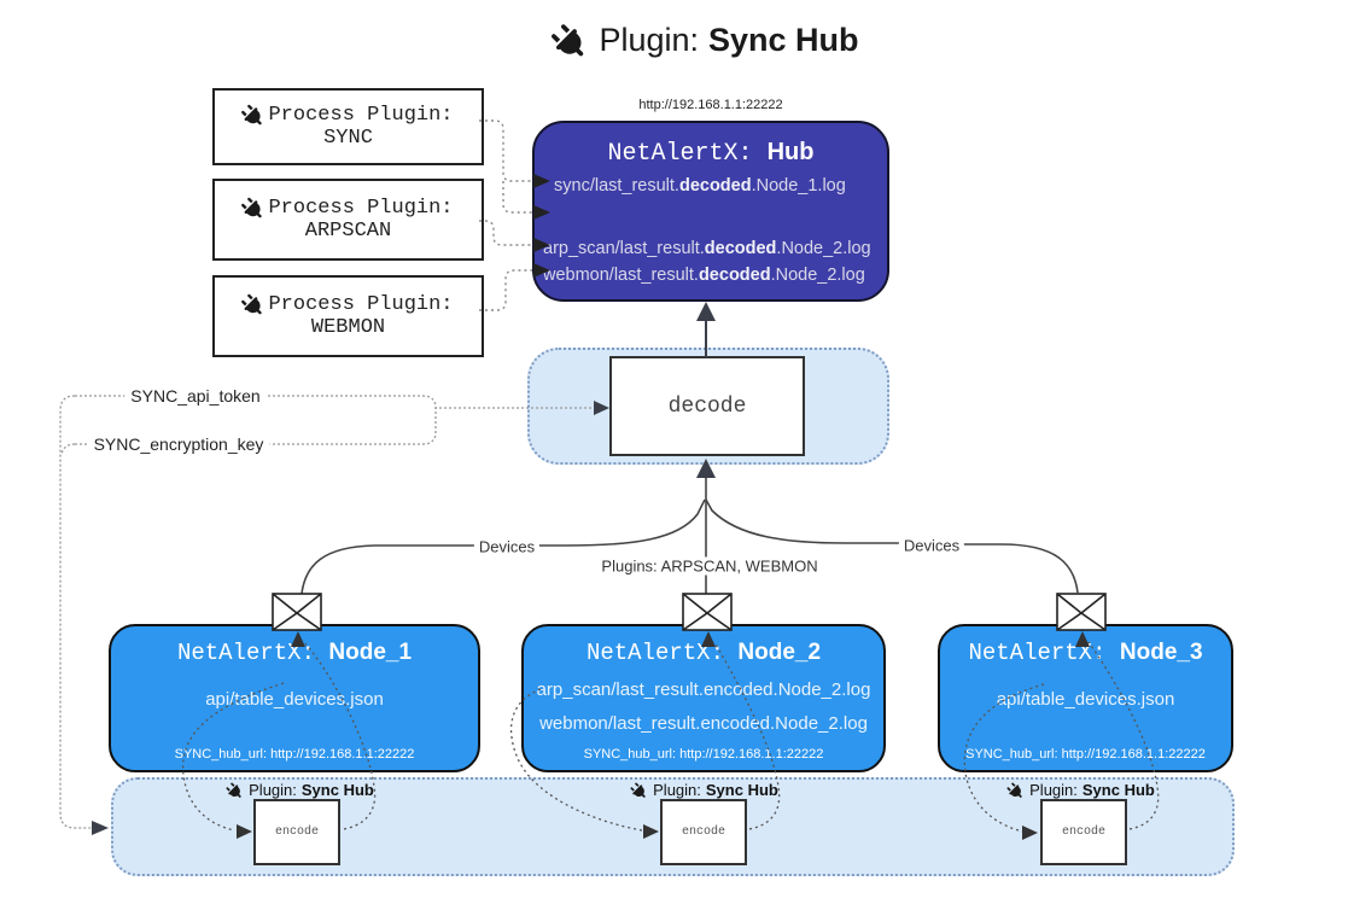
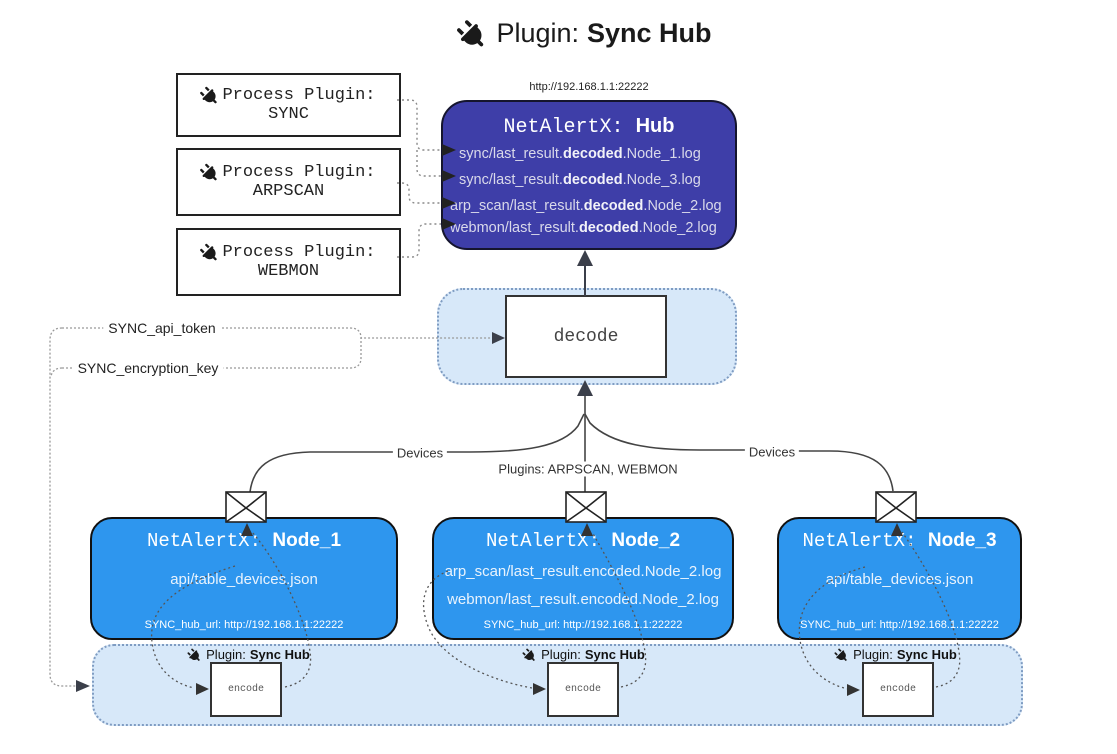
  Plugin:
  Sync Hub
  Process Plugin:
  SYNC
  Process Plugin:
  ARPSCAN
  Process Plugin:
  WEBMON
  http://192.168.1.1:22222
  NetAlertX: Hub
  sync/last_result.decoded.Node_1.log
+ sync/last_result.decoded.Node_3.log
  arp_scan/last_result.decoded.Node_2.log
  webmon/last_result.decoded.Node_2.log
  decode
  SYNC_api_token
  SYNC_encryption_key
  Devices
  Plugins: ARPSCAN, WEBMON
  Devices
  NetAlertX: Node_1
  api/table_devices.json
  SYNC_hub_url: http://192.168.1.1:22222
  NetAlertX: Node_2
  arp_scan/last_result.encoded.Node_2.log
  webmon/last_result.encoded.Node_2.log
  SYNC_hub_url: http://192.168.1.1:22222
  NetAlertX: Node_3
  api/table_devices.json
  SYNC_hub_url: http://192.168.1.1:22222
  Plugin:
  Sync Hub
  Plugin:
  Sync Hub
  Plugin:
  Sync Hub
  encode
  encode
  encode
